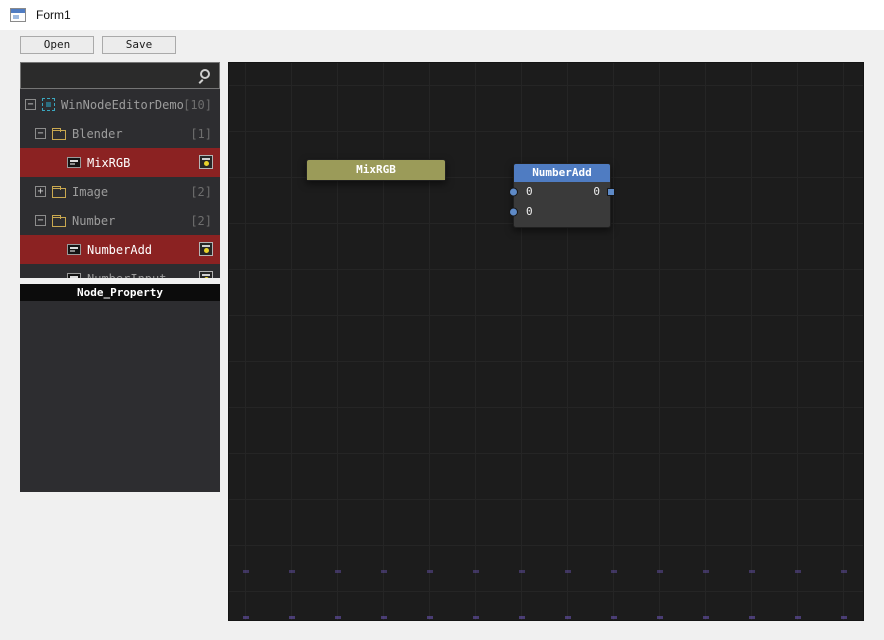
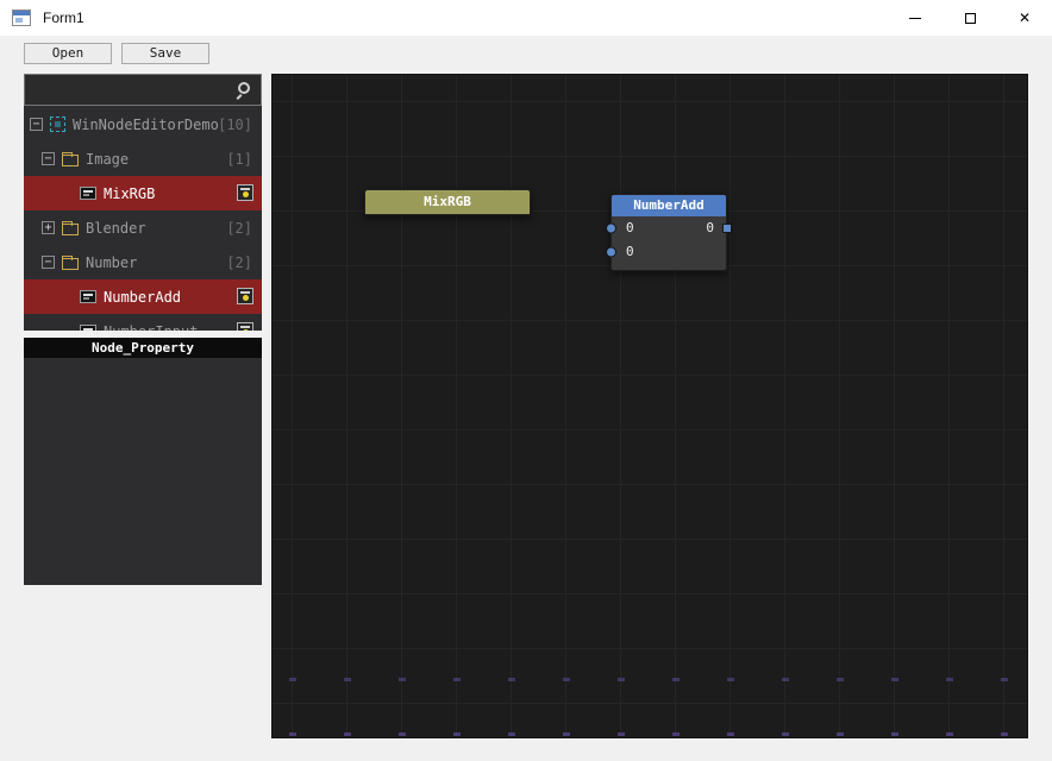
  Form1
+ ✕
  Open
  Save
  −
  WinNodeEditorDemo
  [10]
  −
- Blender
+ Image
  [1]
  MixRGB
  +
- Image
+ Blender
  [2]
  −
  Number
  [2]
  NumberAdd
  Node_Property
  MixRGB
  NumberAdd
  0
  0
  0
